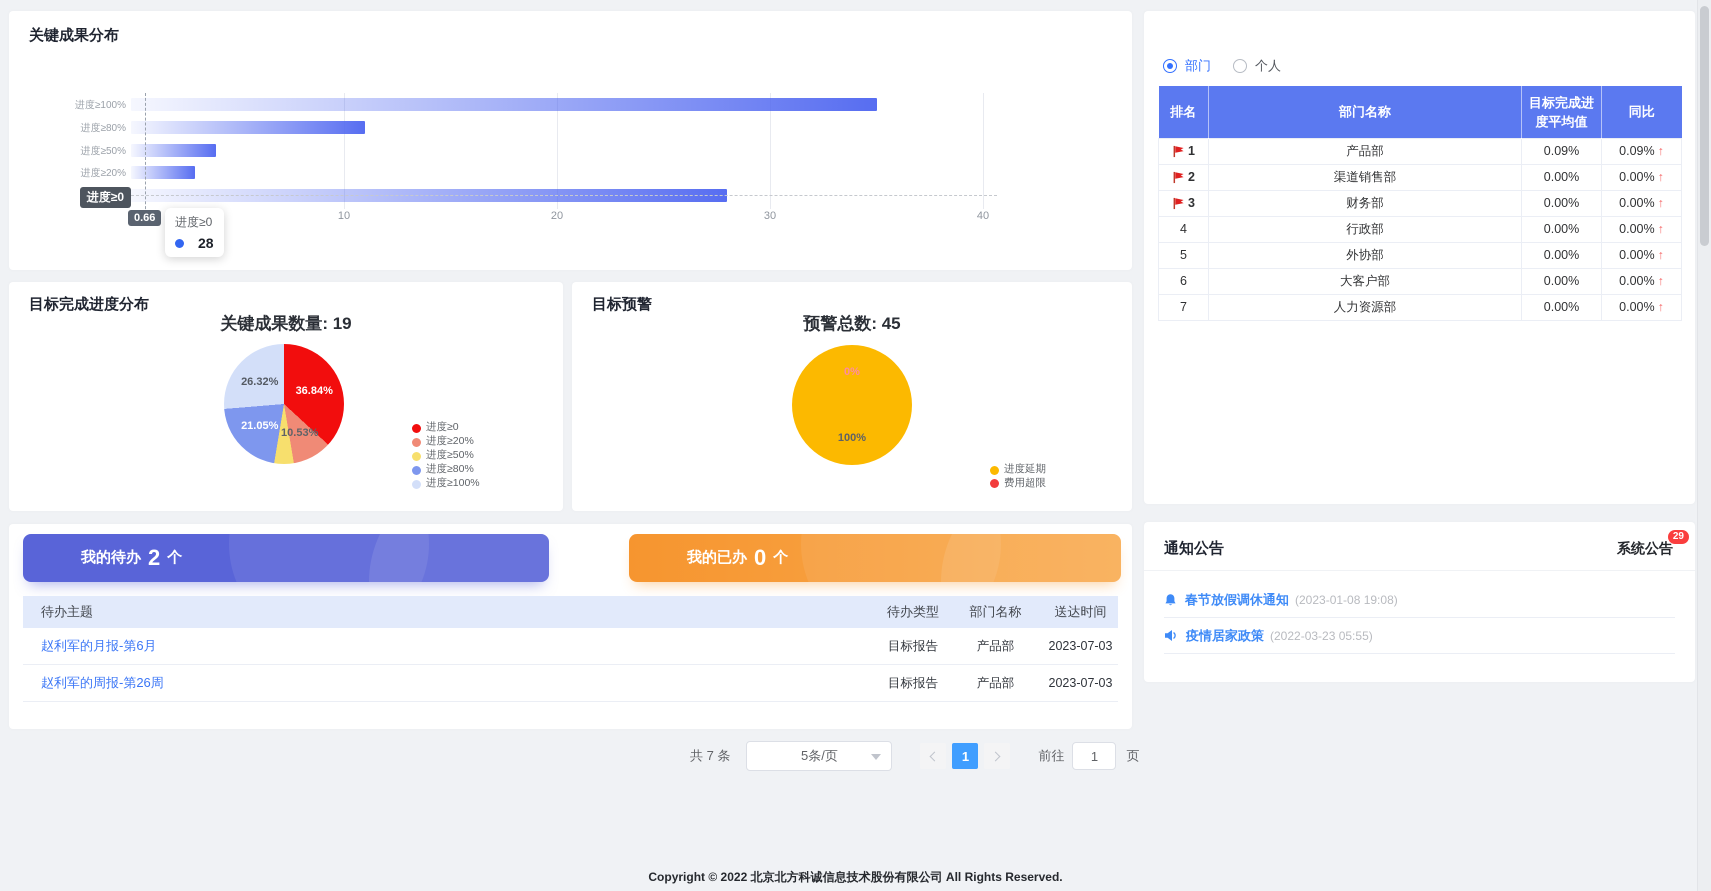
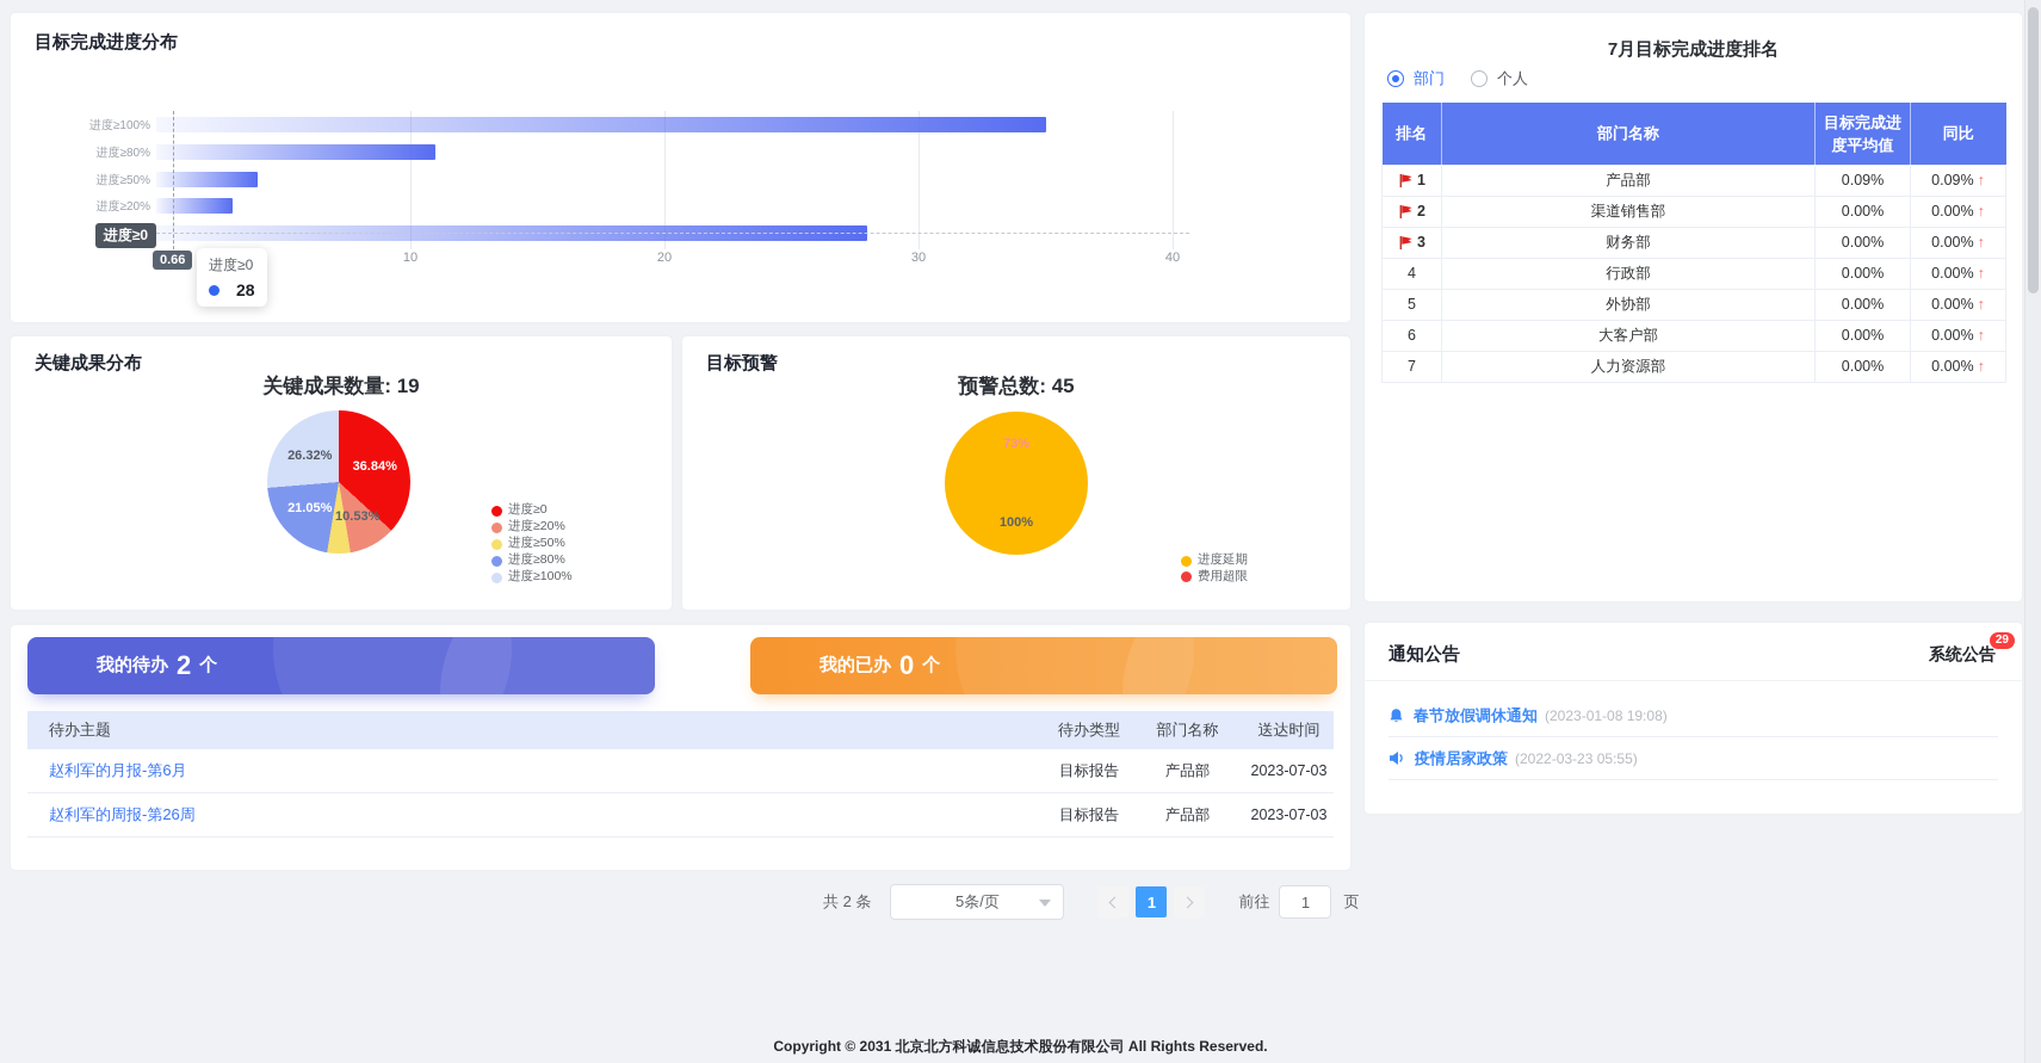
- 关键成果分布
+ 目标完成进度分布
  10
  20
  30
  40
  进度≥100%
  进度≥80%
  进度≥50%
  进度≥20%
  进度≥0
  0.66
  进度≥0
  28
- 目标完成进度分布
+ 关键成果分布
  关键成果数量: 19
  36.84%
  10.53%
  21.05%
  26.32%
  进度≥0
  进度≥20%
  进度≥50%
  进度≥80%
  进度≥100%
  目标预警
  预警总数: 45
  100%
- 0%
+ 73%
  进度延期
  费用超限
+ 7月目标完成进度排名
  部门
  个人
  排名	部门名称	目标完成进度平均值	同比
  1	产品部	0.09%	0.09% ↑
  2	渠道销售部	0.00%	0.00% ↑
  3	财务部	0.00%	0.00% ↑
  4	行政部	0.00%	0.00% ↑
  5	外协部	0.00%	0.00% ↑
  6	大客户部	0.00%	0.00% ↑
  7	人力资源部	0.00%	0.00% ↑
  我的待办
  2
  个
  我的已办
  0
  个
  待办主题
  待办类型
  部门名称
  送达时间
  赵利军的月报-第6月
  目标报告
  产品部
  2023-07-03
  赵利军的周报-第26周
  目标报告
  产品部
  2023-07-03
  通知公告
  系统公告
  29
  春节放假调休通知
  (2023-01-08 19:08)
  疫情居家政策
  (2022-03-23 05:55)
- 共 7 条
+ 共 2 条
  5条/页
  1
  前往
  1
  页
- Copyright © 2022 北京北方科诚信息技术股份有限公司 All Rights Reserved.
+ Copyright © 2031 北京北方科诚信息技术股份有限公司 All Rights Reserved.
